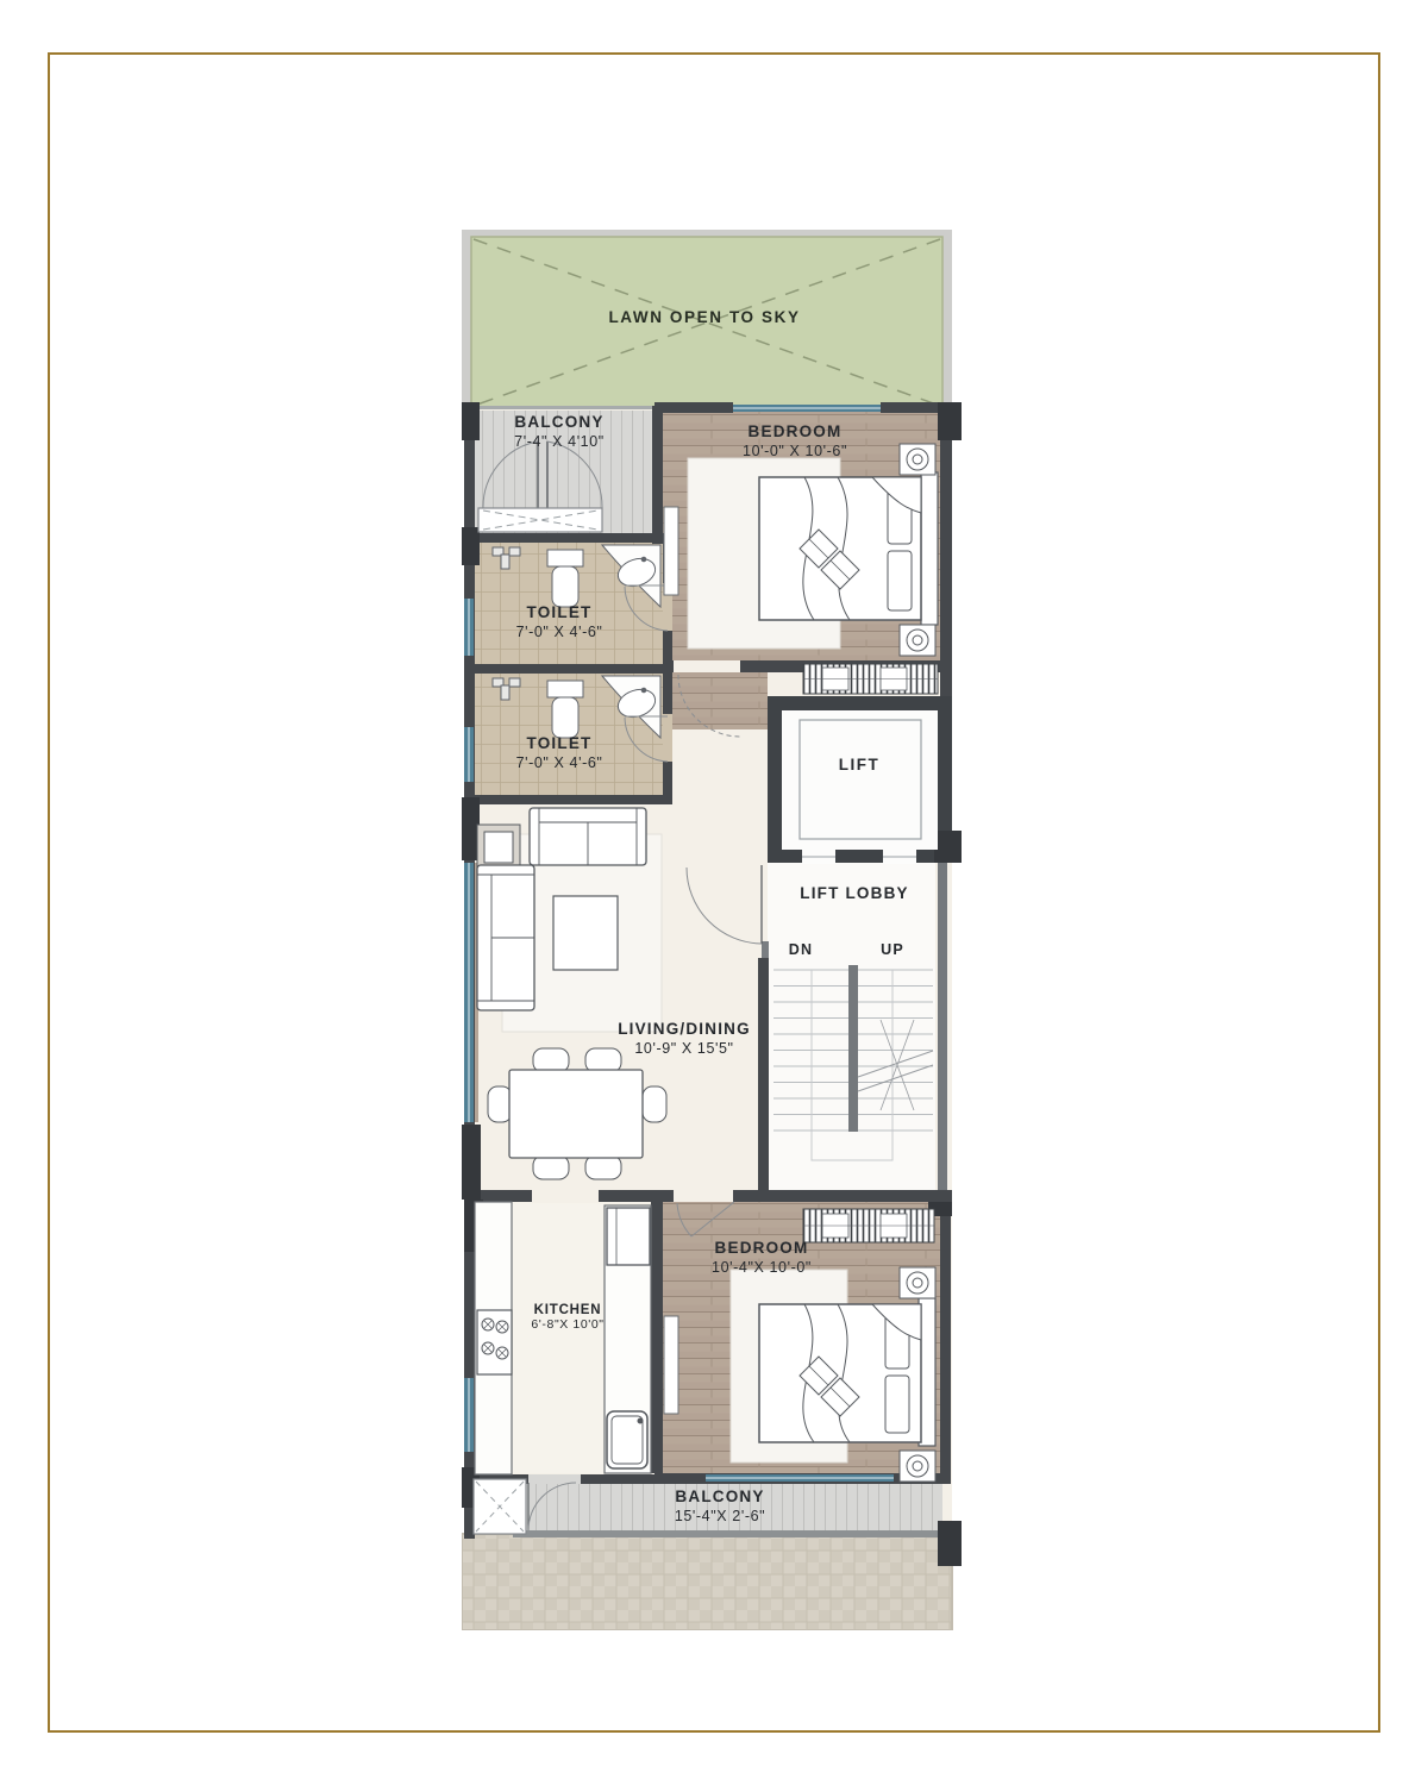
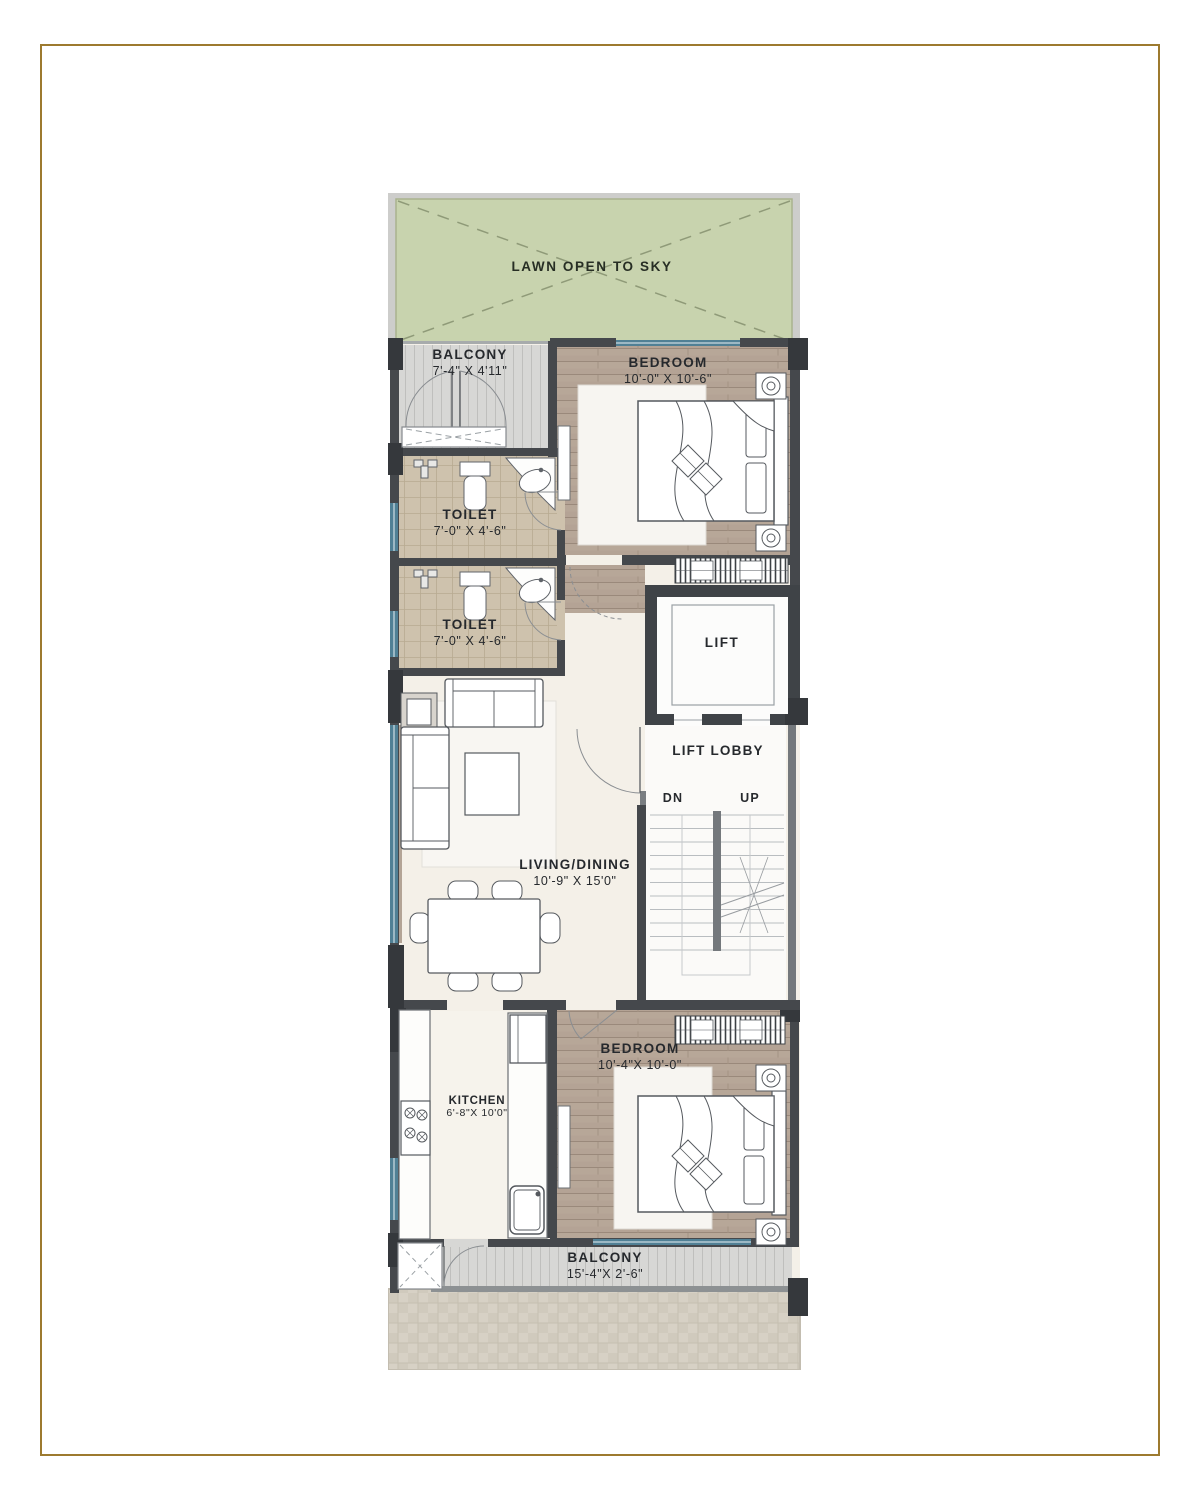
  LAWN OPEN TO SKY
  BALCONY
- 7'-4" X 4'10"
+ 7'-4" X 4'11"
  BEDROOM
  10'-0" X 10'-6"
  TOILET
  7'-0" X 4'-6"
  TOILET
  7'-0" X 4'-6"
  LIFT
  LIFT LOBBY
  DN
  UP
  LIVING/DINING
- 10'-9" X 15'5"
+ 10'-9" X 15'0"
  KITCHEN
  6'-8"X 10'0"
  BEDROOM
  10'-4"X 10'-0"
  BALCONY
  15'-4"X 2'-6"
